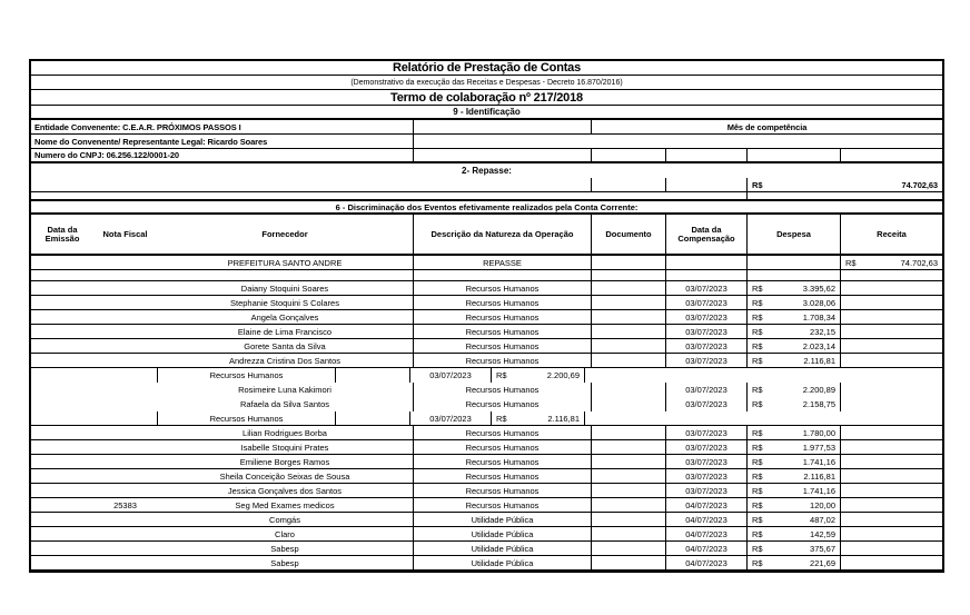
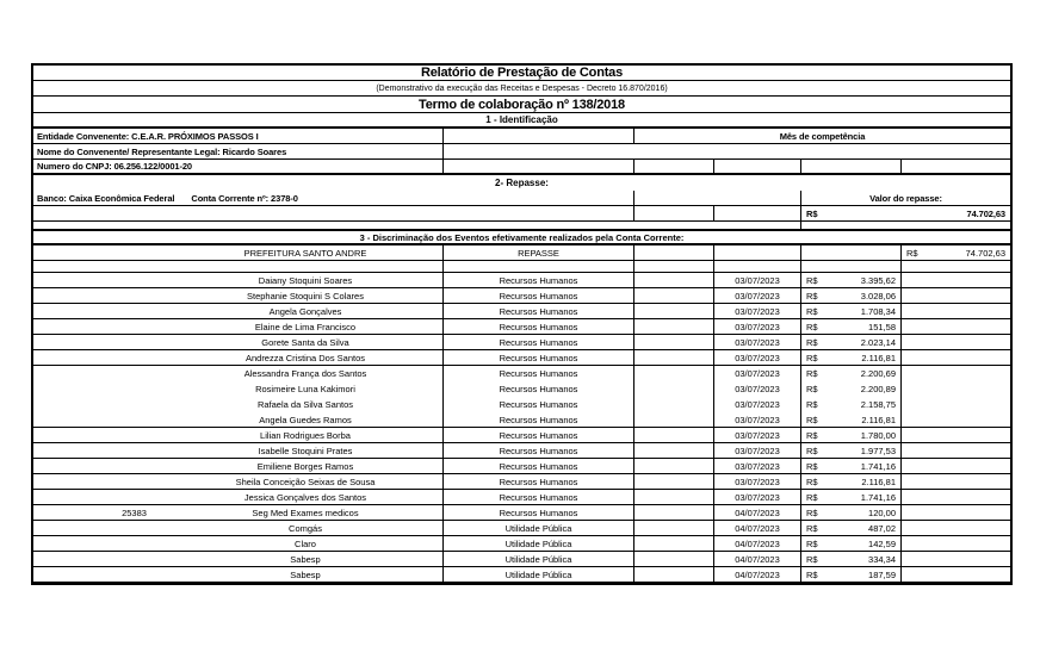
  Relatório de Prestação de Contas
- Termo de colaboração nº 217/2018
+ Termo de colaboração nº 138/2018
- 9 - Identificação
+ 1 - Identificação
  Entidade Convenente: C.E.A.R. PRÓXIMOS PASSOS I
  Mês de competência
  Nome do Convenente/ Representante Legal: Ricardo Soares
  Numero do CNPJ: 06.256.122/0001-20
  2- Repasse:
+ Banco: Caixa Econômica Federal
+ Conta Corrente nº: 2378-0
+ Valor do repasse:
  R$
  74.702,63
- 6 - Discriminação dos Eventos efetivamente realizados pela Conta Corrente:
+ 3 - Discriminação dos Eventos efetivamente realizados pela Conta Corrente:
- Data da Emissão
- Nota Fiscal
- Fornecedor
- Descrição da Natureza da Operação
- Documento
- Data da Compensação
- Despesa
- Receita
  PREFEITURA SANTO ANDRE
  REPASSE
  R$
  74.702,63
  Daiany Stoquini Soares
  Recursos Humanos
  03/07/2023
  R$
  3.395,62
  Stephanie Stoquini S Colares
  Recursos Humanos
  03/07/2023
  R$
  3.028,06
  Angela Gonçalves
  Recursos Humanos
  03/07/2023
  R$
  1.708,34
  Elaine de Lima Francisco
  Recursos Humanos
  03/07/2023
  R$
- 232,15
+ 151,58
  Gorete Santa da Silva
  Recursos Humanos
  03/07/2023
  R$
  2.023,14
  Andrezza Cristina Dos Santos
  Recursos Humanos
  03/07/2023
  R$
  2.116,81
+ Alessandra França dos Santos
  Recursos Humanos
  03/07/2023
  R$
  2.200,69
  Rosimeire Luna Kakimori
  Recursos Humanos
  03/07/2023
  R$
  2.200,89
  Rafaela da Silva Santos
  Recursos Humanos
  03/07/2023
  R$
  2.158,75
+ Angela Guedes Ramos
  Recursos Humanos
  03/07/2023
  R$
  2.116,81
  Lilian Rodrigues Borba
  Recursos Humanos
  03/07/2023
  R$
  1.780,00
  Isabelle Stoquini Prates
  Recursos Humanos
  03/07/2023
  R$
  1.977,53
  Emiliene Borges Ramos
  Recursos Humanos
  03/07/2023
  R$
  1.741,16
  Sheila Conceição Seixas de Sousa
  Recursos Humanos
  03/07/2023
  R$
  2.116,81
  Jessica Gonçalves dos Santos
  Recursos Humanos
  03/07/2023
  R$
  1.741,16
  25383
  Seg Med Exames medicos
  Recursos Humanos
  04/07/2023
  R$
  120,00
  Comgás
  Utilidade Pública
  04/07/2023
  R$
  487,02
  Claro
  Utilidade Pública
  04/07/2023
  R$
  142,59
  Sabesp
  Utilidade Pública
  04/07/2023
  R$
- 375,67
+ 334,34
  Sabesp
  Utilidade Pública
  04/07/2023
  R$
- 221,69
+ 187,59
